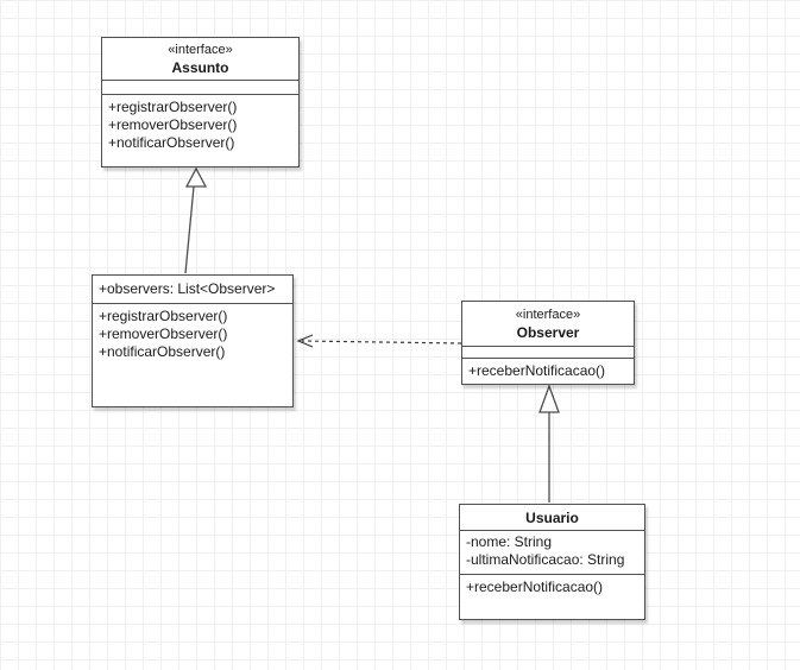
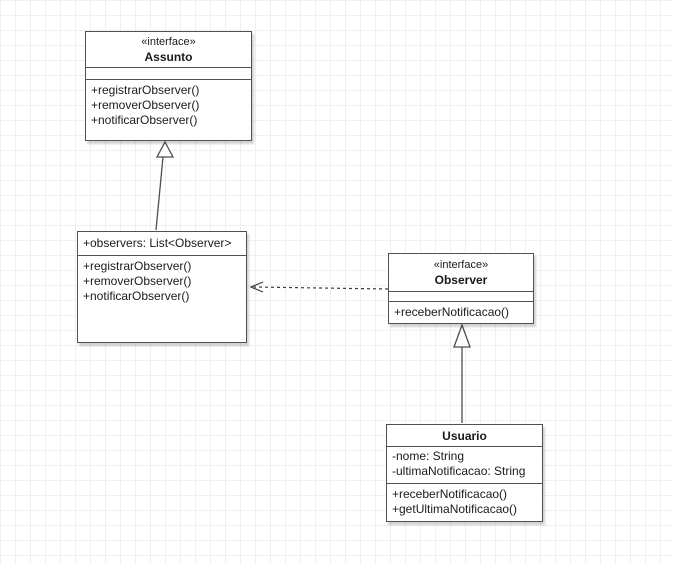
  «interface»
  Assunto
  +registrarObserver()
  +removerObserver()
  +notificarObserver()
  +observers: List<Observer>
  +registrarObserver()
  +removerObserver()
  +notificarObserver()
  «interface»
  Observer
  +receberNotificacao()
  Usuario
  -nome: String
  -ultimaNotificacao: String
  +receberNotificacao()
+ +getUltimaNotificacao()
